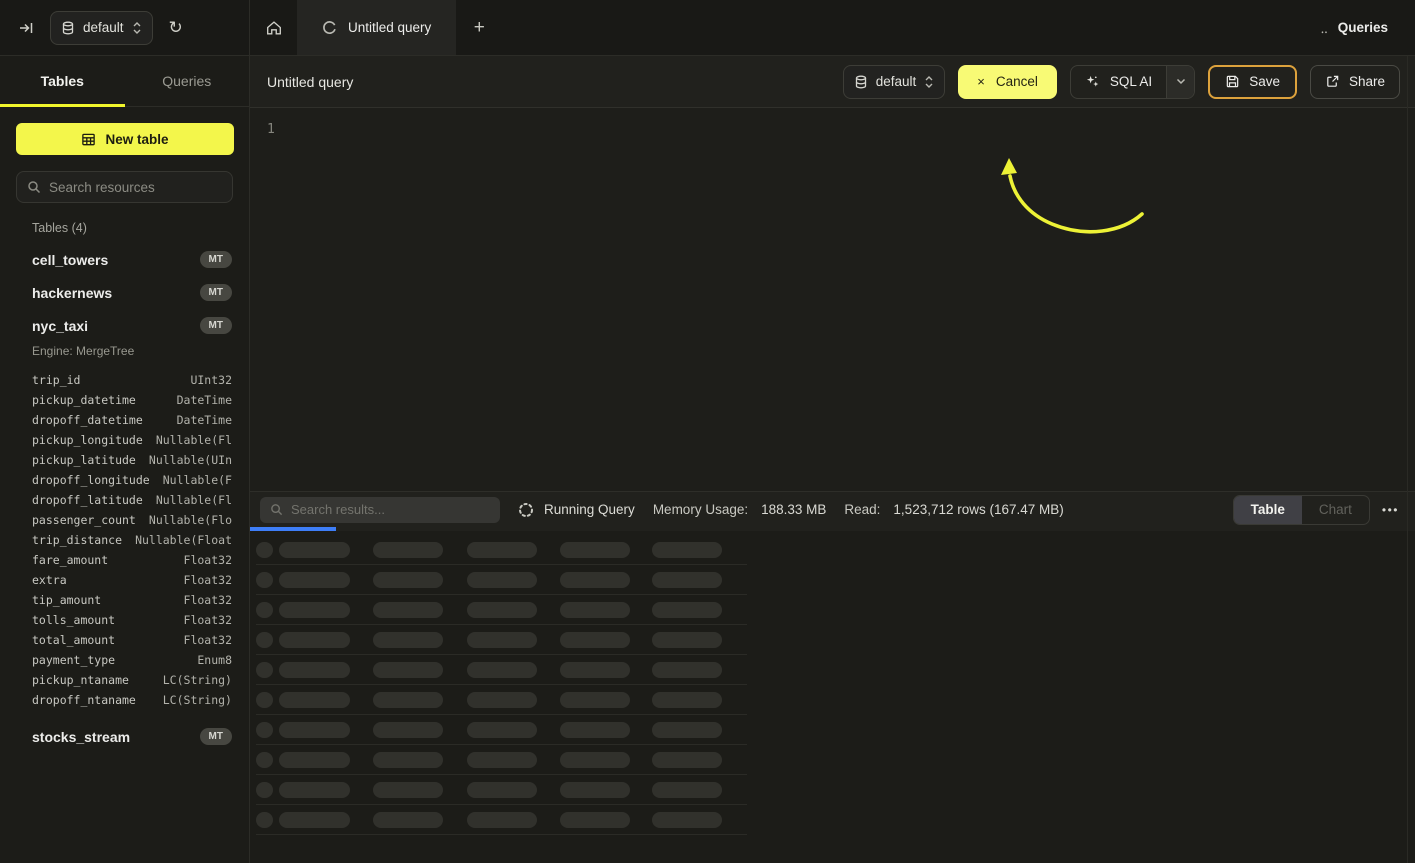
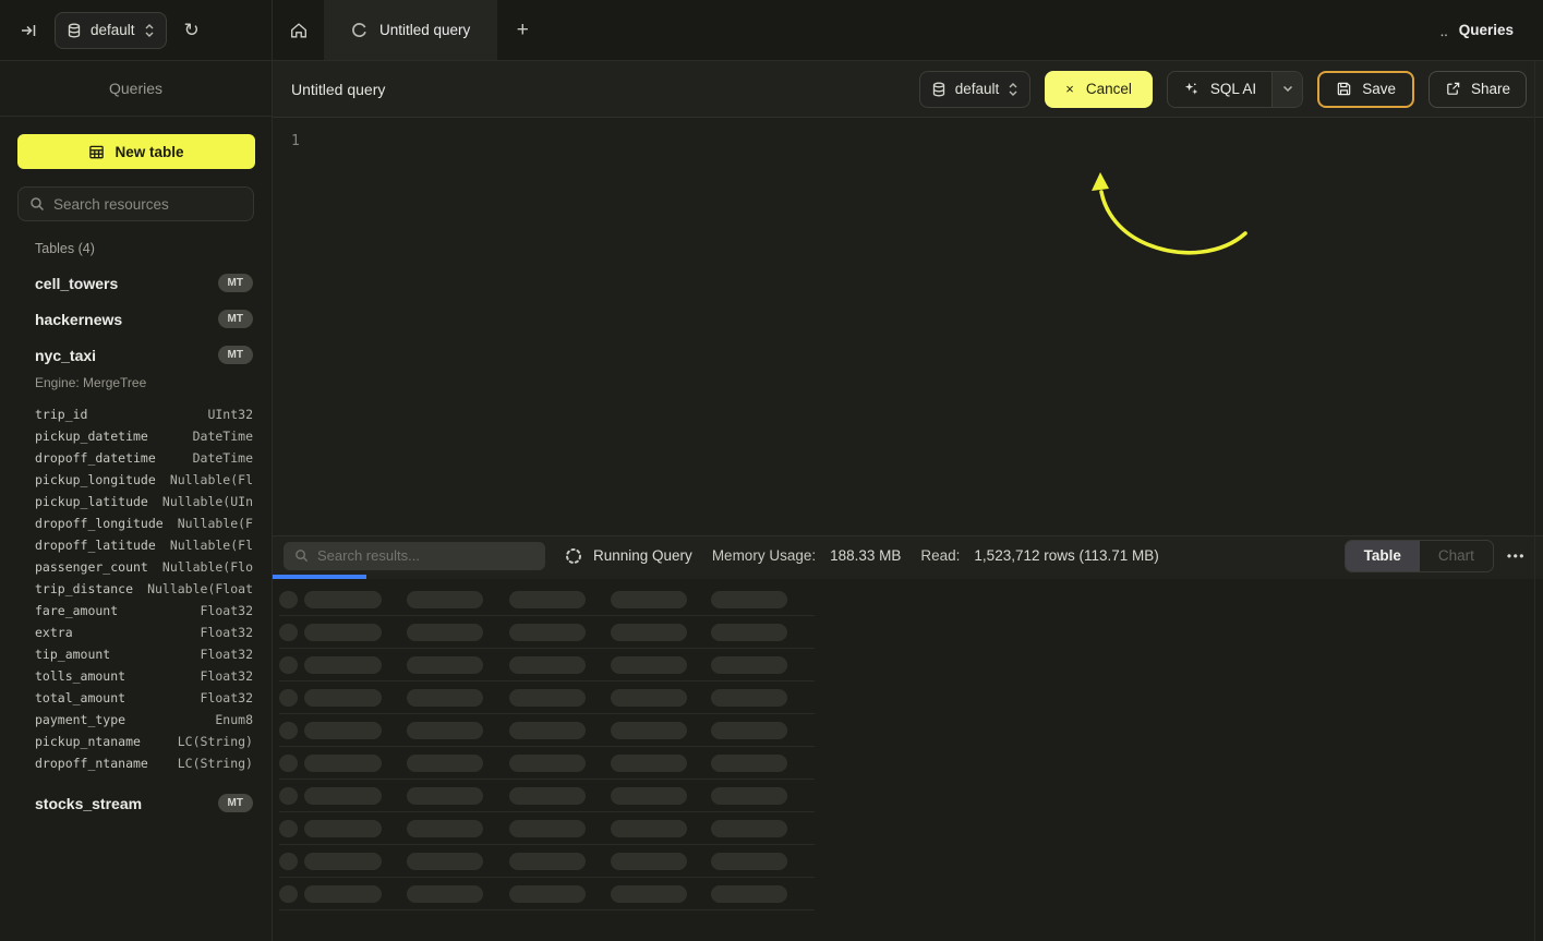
  default
  ↻
  Untitled query
  +
  ‥
  Queries
- Tables
  Queries
  New table
  Search resources
  Tables (4)
  cell_towers
  MT
  hackernews
  MT
  nyc_taxi
  MT
  Engine: MergeTree
  trip_id
  UInt32
  pickup_datetime
  DateTime
  dropoff_datetime
  DateTime
  pickup_longitude
  Nullable(Fl
  pickup_latitude
  Nullable(UIn
  dropoff_longitude
  Nullable(F
  dropoff_latitude
  Nullable(Fl
  passenger_count
  Nullable(Flo
  trip_distance
  Nullable(Float
  fare_amount
  Float32
  extra
  Float32
  tip_amount
  Float32
  tolls_amount
  Float32
  total_amount
  Float32
  payment_type
  Enum8
  pickup_ntaname
  LC(String)
  dropoff_ntaname
  LC(String)
  stocks_stream
  MT
  Untitled query
  default
  ×
  Cancel
  SQL AI
  Save
  Share
  1
  Search results...
  Running Query
  Memory Usage:
  188.33 MB
  Read:
- 1,523,712 rows (167.47 MB)
+ 1,523,712 rows (113.71 MB)
  Table
  Chart
  •••
